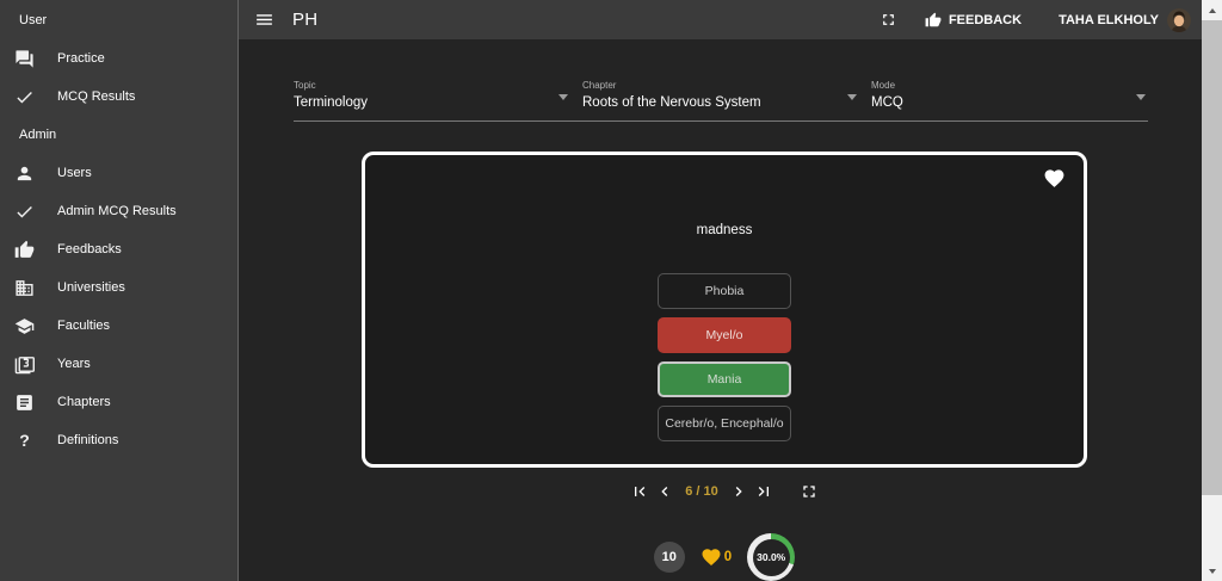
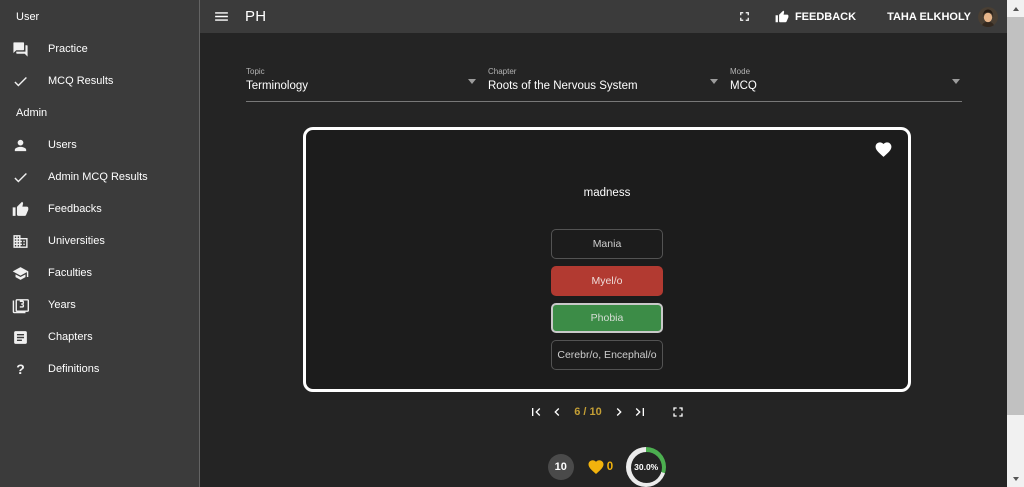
  User
  Practice
  MCQ Results
  Admin
  Users
  Admin MCQ Results
  Feedbacks
  Universities
  Faculties
  Years
  Chapters
  ?
  Definitions
  PH
  FEEDBACK
  TAHA ELKHOLY
  Topic
  Terminology
  Chapter
  Roots of the Nervous System
  Mode
  MCQ
  madness
- Phobia
+ Mania
  Myel/o
- Mania
+ Phobia
  Cerebr/o, Encephal/o
  6 / 10
  10
  0
  30.0%
